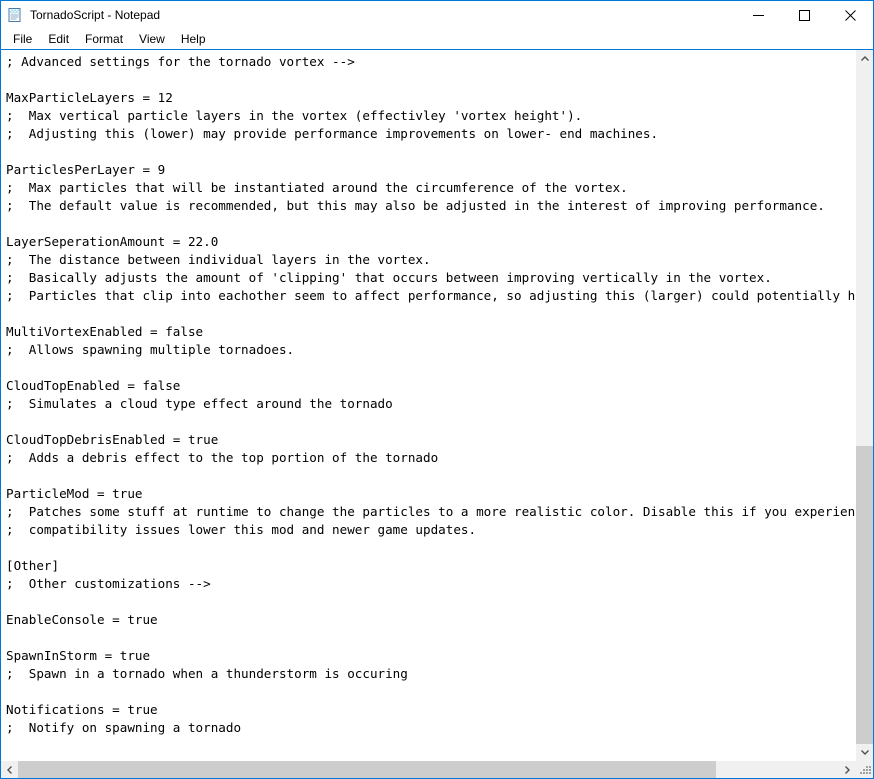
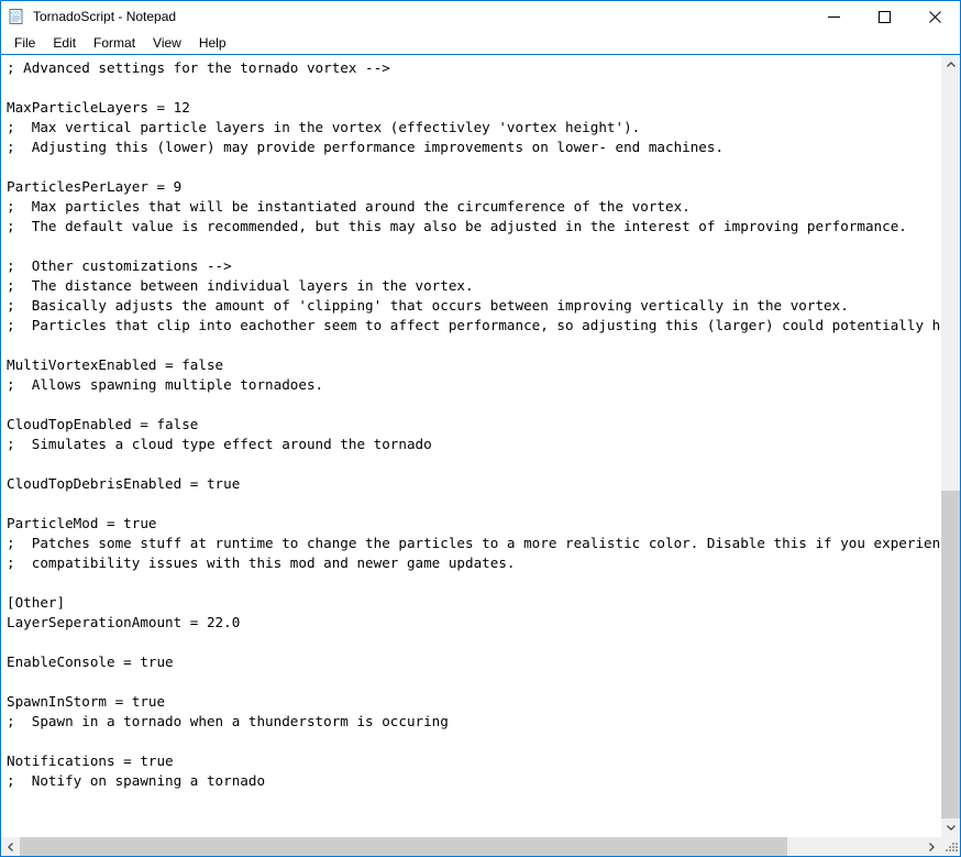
  TornadoScript - Notepad
  File
  Edit
  Format
  View
  Help
  ; Advanced settings for the tornado vortex -->
  MaxParticleLayers = 12
  ; Max vertical particle layers in the vortex (effectivley 'vortex height').
  ; Adjusting this (lower) may provide performance improvements on lower- end machines.
  ParticlesPerLayer = 9
  ; Max particles that will be instantiated around the circumference of the vortex.
  ; The default value is recommended, but this may also be adjusted in the interest of improving performance.
- LayerSeperationAmount = 22.0
+ ; Other customizations -->
  ; The distance between individual layers in the vortex.
  ; Basically adjusts the amount of 'clipping' that occurs between improving vertically in the vortex.
  ; Particles that clip into eachother seem to affect performance, so adjusting this (larger) could potentially h
  MultiVortexEnabled = false
  ; Allows spawning multiple tornadoes.
  CloudTopEnabled = false
  ; Simulates a cloud type effect around the tornado
  CloudTopDebrisEnabled = true
- ; Adds a debris effect to the top portion of the tornado
  ParticleMod = true
  ; Patches some stuff at runtime to change the particles to a more realistic color. Disable this if you experien
- ; compatibility issues lower this mod and newer game updates.
+ ; compatibility issues with this mod and newer game updates.
  [Other]
- ; Other customizations -->
+ LayerSeperationAmount = 22.0
  EnableConsole = true
  SpawnInStorm = true
  ; Spawn in a tornado when a thunderstorm is occuring
  Notifications = true
  ; Notify on spawning a tornado
